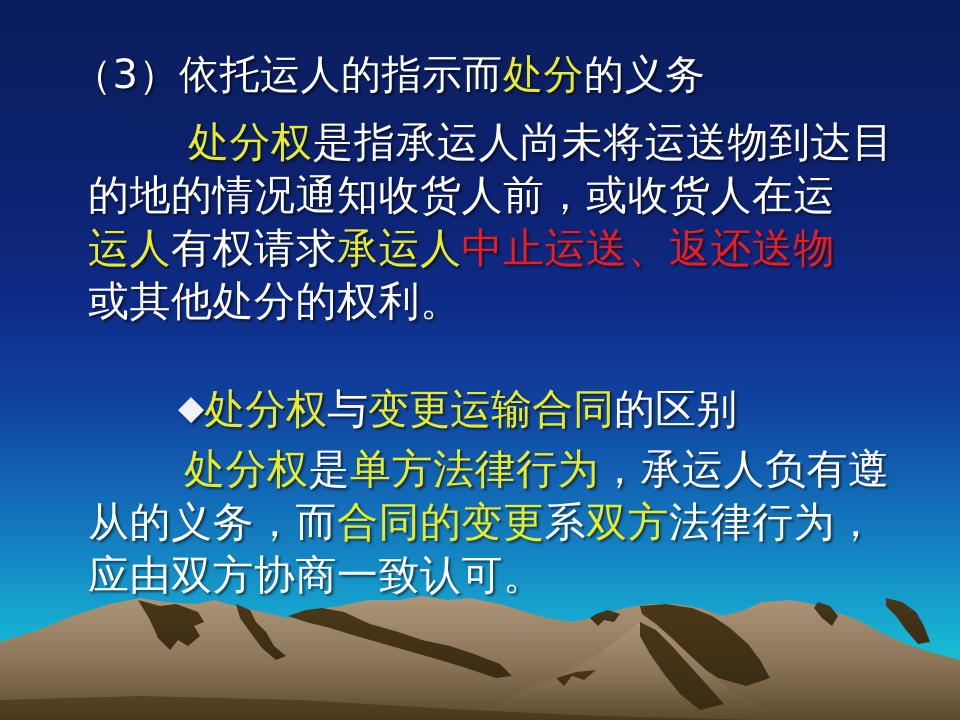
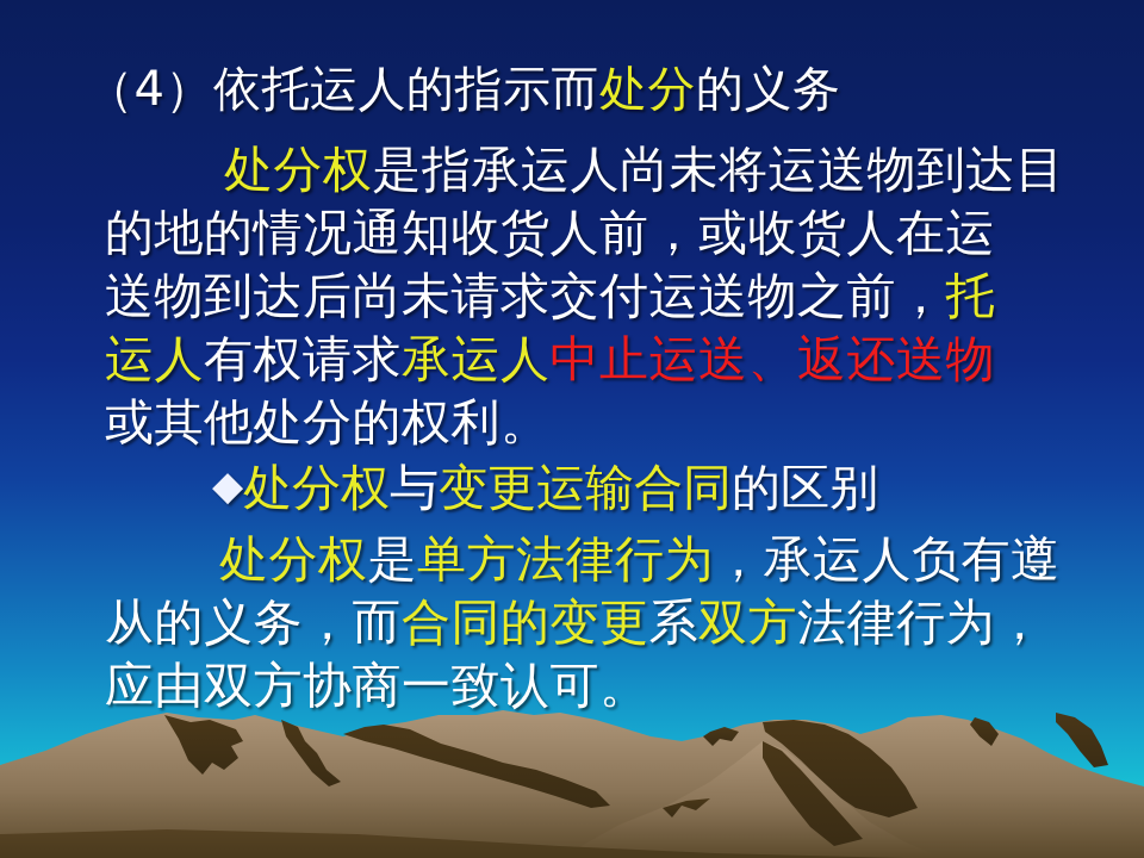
- （3）依托运人的指示而处分的义务
+ （4）依托运人的指示而处分的义务
  处分权是指承运人尚未将运送物到达目
  的地的情况通知收货人前，或收货人在运
+ 送物到达后尚未请求交付运送物之前，托
  运人有权请求承运人中止运送、返还送物
  或其他处分的权利。
  ◆处分权与变更运输合同的区别
  处分权是单方法律行为，承运人负有遵
  从的义务，而合同的变更系双方法律行为，
  应由双方协商一致认可。
